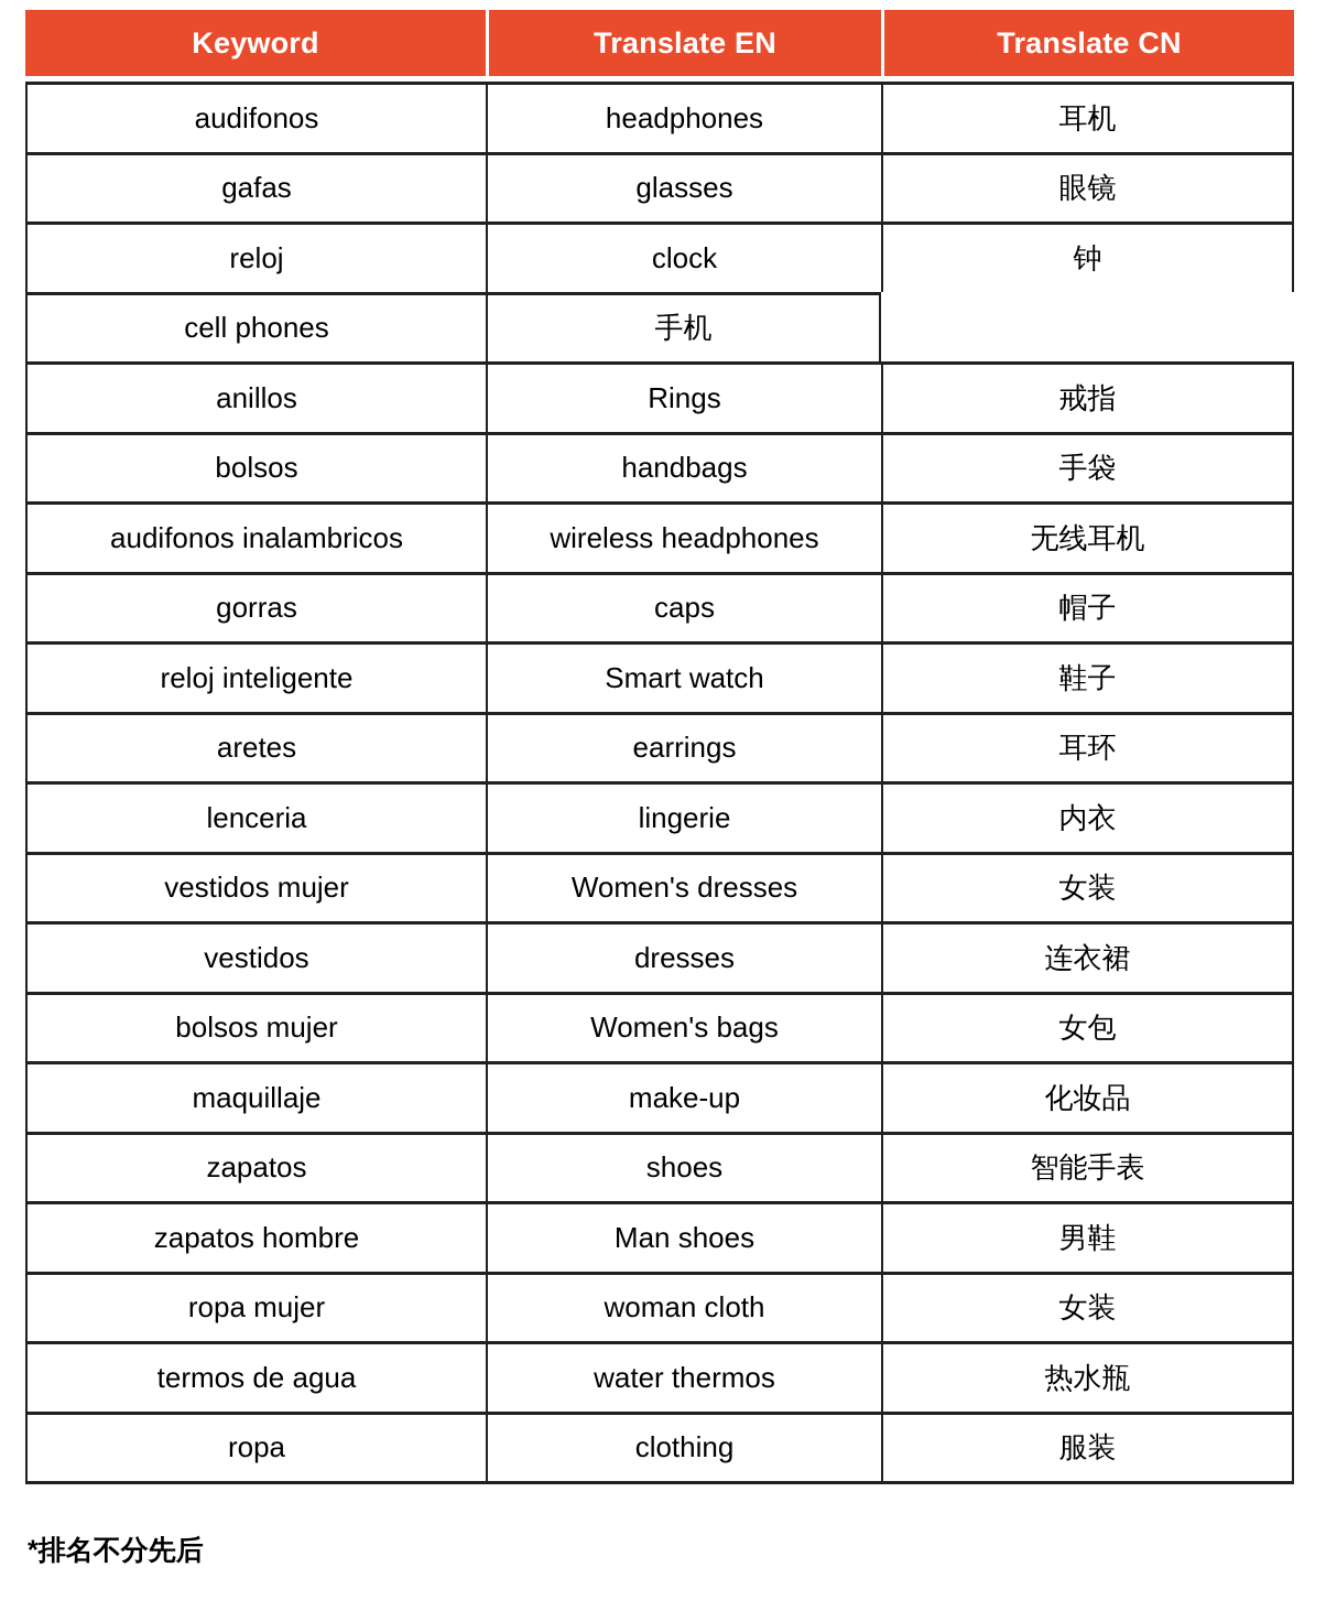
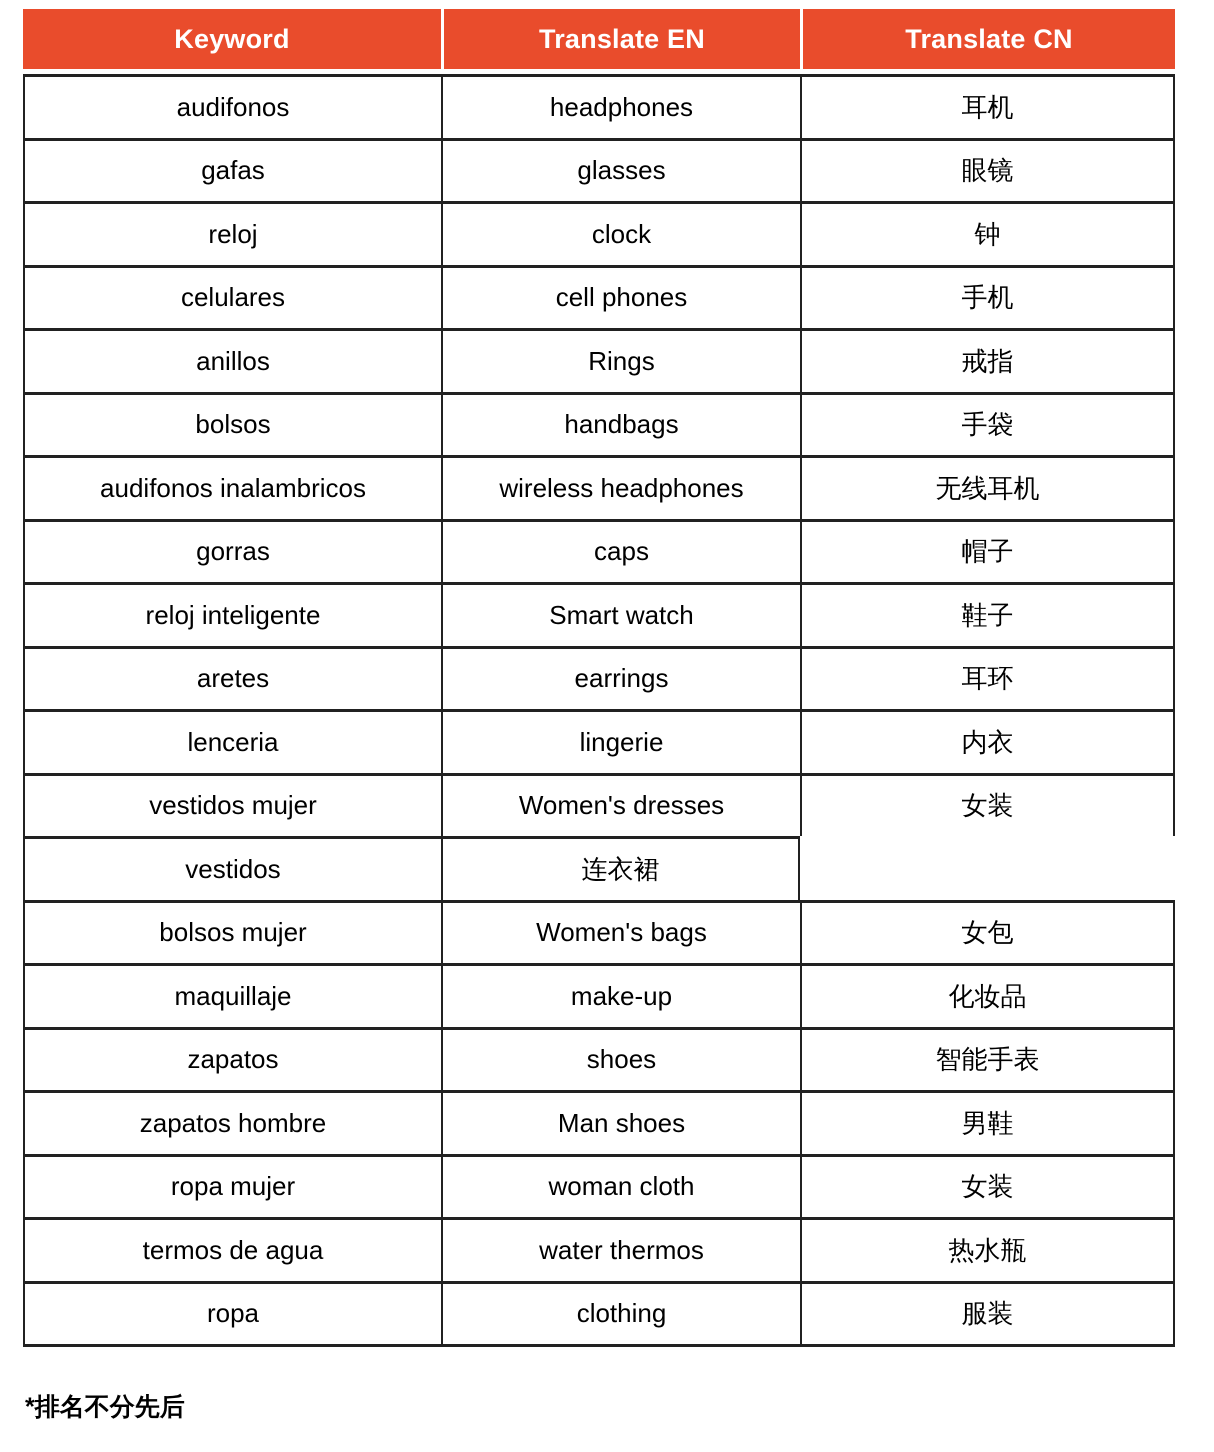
  Keyword
  Translate EN
  Translate CN
  audifonos
  headphones
  耳机
  gafas
  glasses
  眼镜
  reloj
  clock
  钟
+ celulares
  cell phones
  手机
  anillos
  Rings
  戒指
  bolsos
  handbags
  手袋
  audifonos inalambricos
  wireless headphones
  无线耳机
  gorras
  caps
  帽子
  reloj inteligente
  Smart watch
  鞋子
  aretes
  earrings
  耳环
  lenceria
  lingerie
  内衣
  vestidos mujer
  Women's dresses
  女装
  vestidos
- dresses
  连衣裙
  bolsos mujer
  Women's bags
  女包
  maquillaje
  make-up
  化妆品
  zapatos
  shoes
  智能手表
  zapatos hombre
  Man shoes
  男鞋
  ropa mujer
  woman cloth
  女装
  termos de agua
  water thermos
  热水瓶
  ropa
  clothing
  服装
  *排名不分先后
